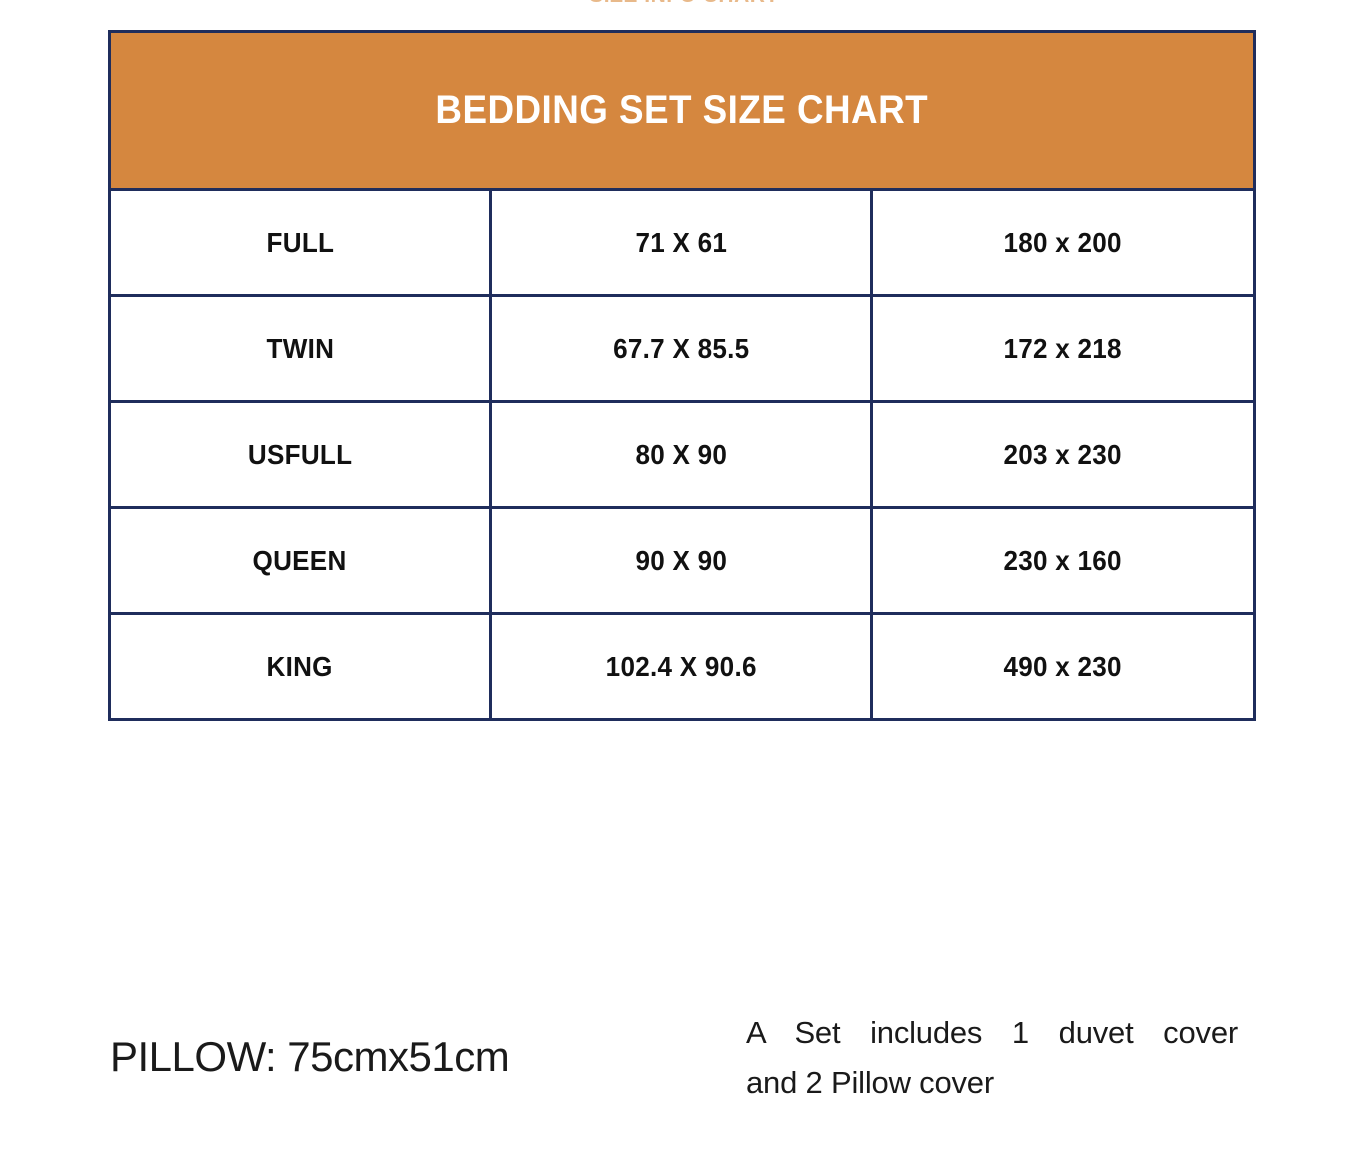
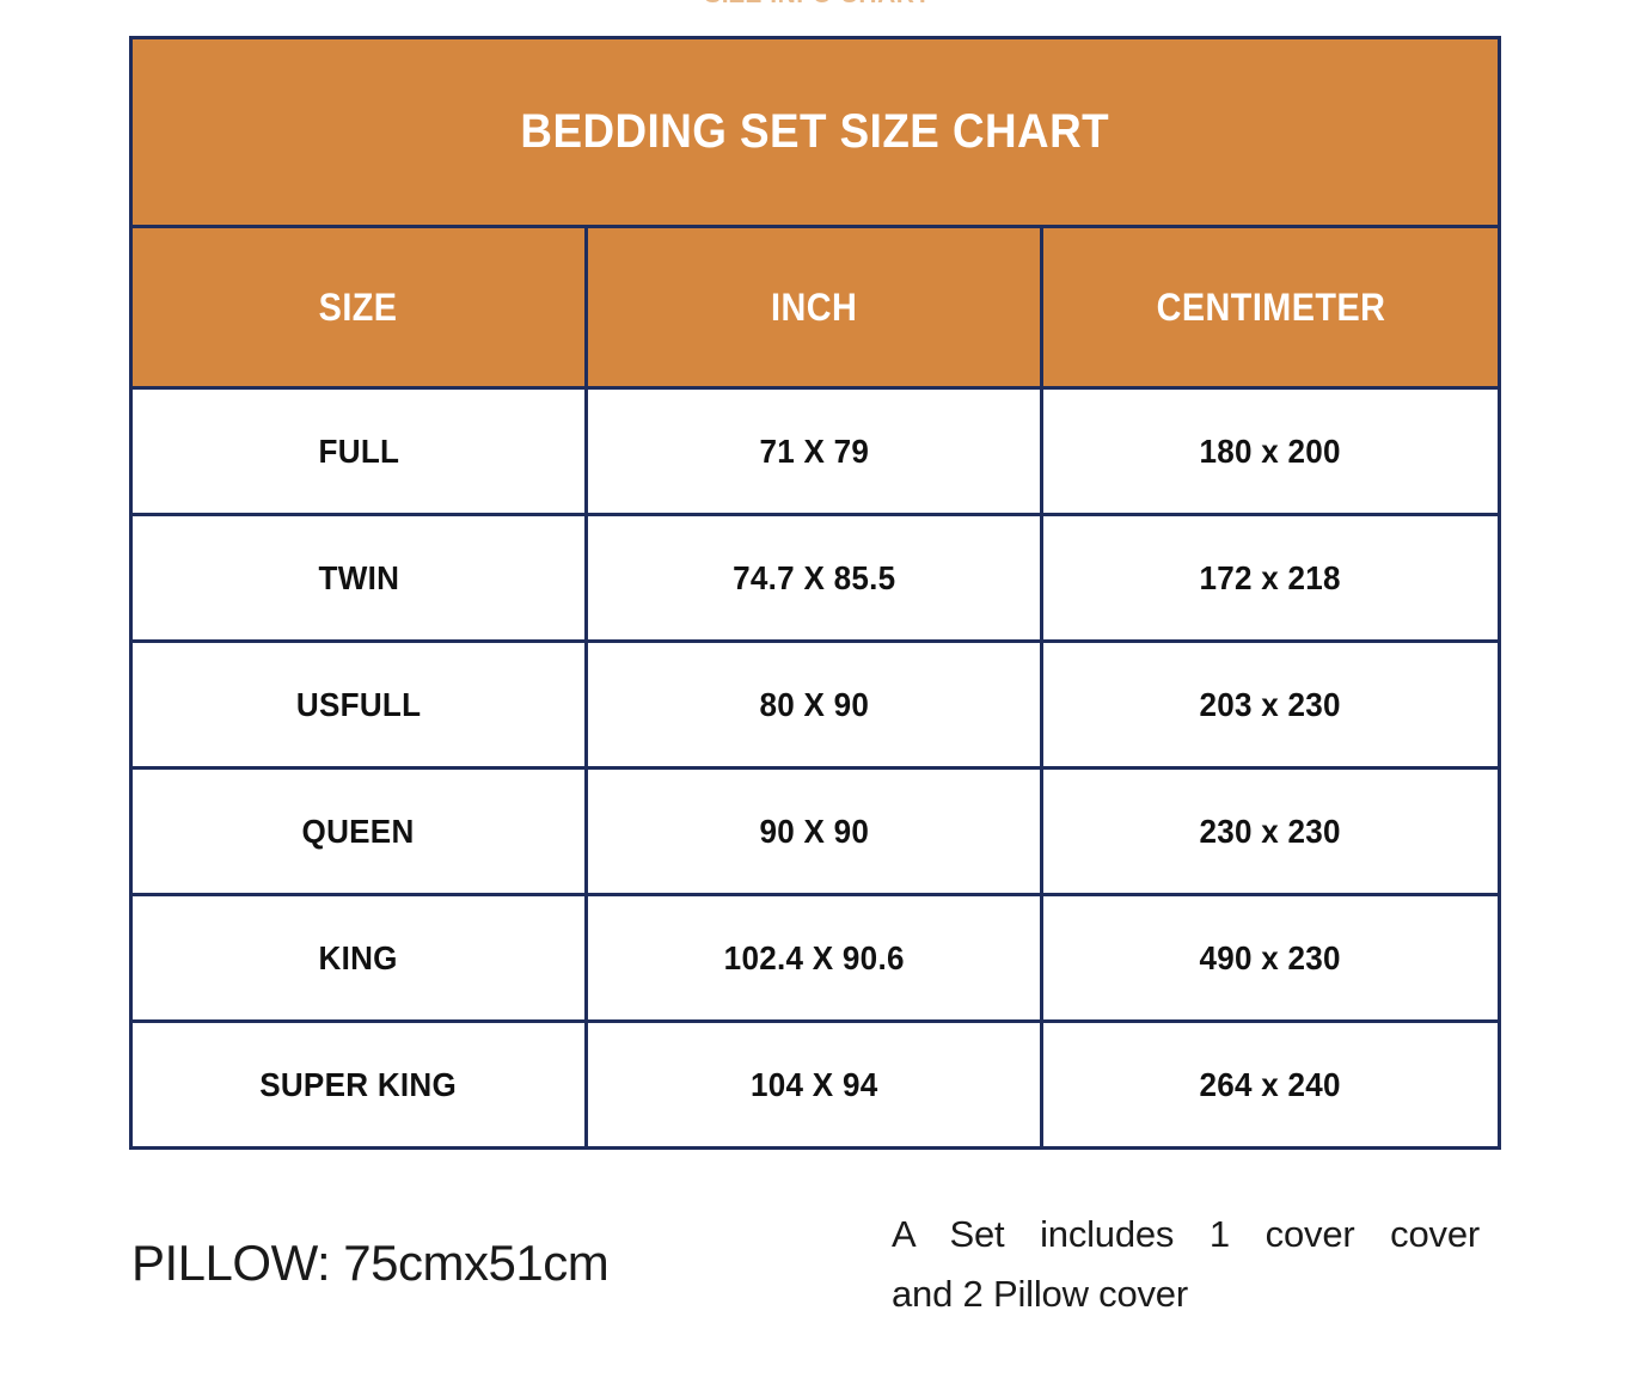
  BEDDING SET SIZE CHART
+ SIZE	INCH	CENTIMETER
- FULL	71 X 61	180 x 200
+ FULL	71 X 79	180 x 200
- TWIN	67.7 X 85.5	172 x 218
+ TWIN	74.7 X 85.5	172 x 218
  USFULL	80 X 90	203 x 230
- QUEEN	90 X 90	230 x 160
+ QUEEN	90 X 90	230 x 230
  KING	102.4 X 90.6	490 x 230
+ SUPER KING	104 X 94	264 x 240
  PILLOW: 75cmx51cm
- A Set includes 1 duvet cover
+ A Set includes 1 cover cover
  and 2 Pillow cover
